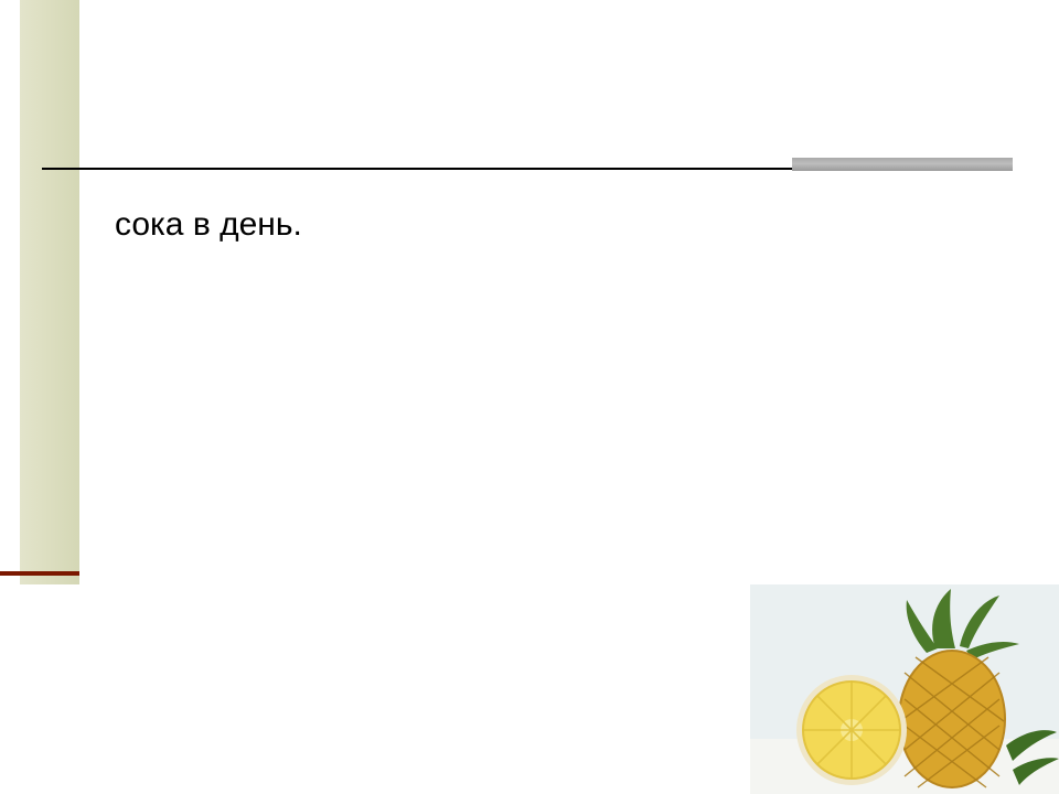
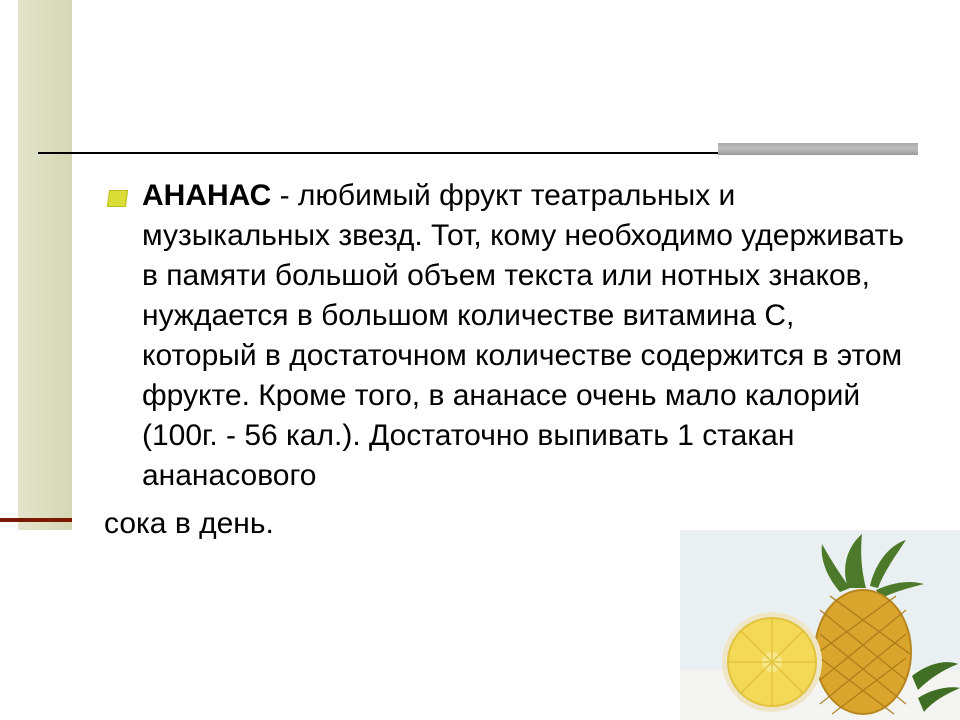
+ АНАНАС - любимый фрукт театральных и музыкальных звезд. Тот, кому необходимо удерживать в памяти большой объем текста или нотных знаков, нуждается в большом количестве витамина С, который в достаточном количестве содержится в этом фрукте. Кроме того, в ананасе очень мало калорий (100г. - 56 кал.). Достаточно выпивать 1 стакан ананасового
  сока в день.
